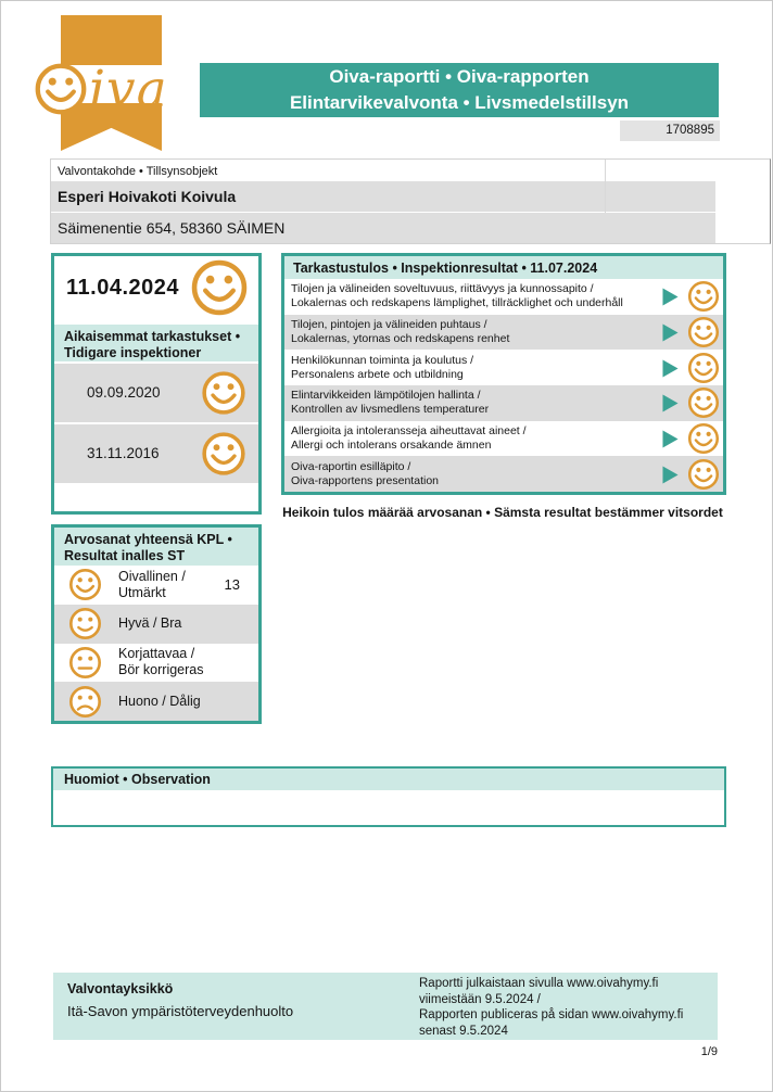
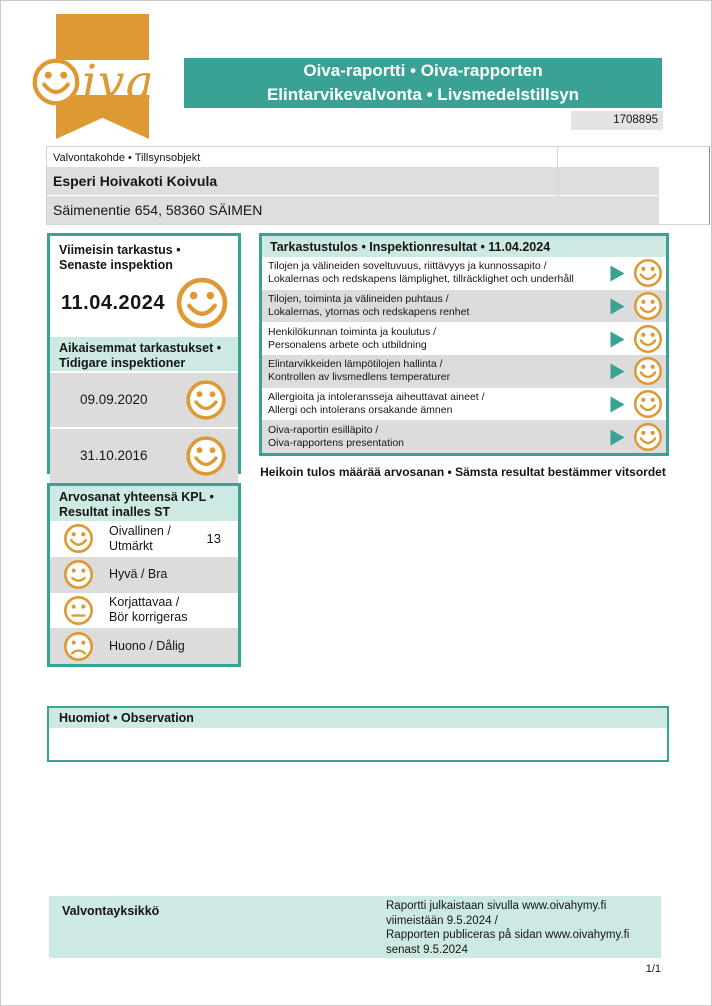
  iva
  Oiva-raportti • Oiva-rapporten
  Elintarvikevalvonta • Livsmedelstillsyn
  1708895
  Valvontakohde • Tillsynsobjekt
  Esperi Hoivakoti Koivula
  Säimenentie 654, 58360 SÄIMEN
+ Viimeisin tarkastus •
+ Senaste inspektion
  11.04.2024
  Aikaisemmat tarkastukset •
  Tidigare inspektioner
  09.09.2020
- 31.11.2016
+ 31.10.2016
- Tarkastustulos • Inspektionresultat • 11.07.2024
+ Tarkastustulos • Inspektionresultat • 11.04.2024
  Tilojen ja välineiden soveltuvuus, riittävyys ja kunnossapito /
  Lokalernas och redskapens lämplighet, tillräcklighet och underhåll
- Tilojen, pintojen ja välineiden puhtaus /
+ Tilojen, toiminta ja välineiden puhtaus /
  Lokalernas, ytornas och redskapens renhet
  Henkilökunnan toiminta ja koulutus /
  Personalens arbete och utbildning
  Elintarvikkeiden lämpötilojen hallinta /
  Kontrollen av livsmedlens temperaturer
  Allergioita ja intoleransseja aiheuttavat aineet /
  Allergi och intolerans orsakande ämnen
  Oiva-raportin esilläpito /
  Oiva-rapportens presentation
  Heikoin tulos määrää arvosanan • Sämsta resultat bestämmer vitsordet
  Arvosanat yhteensä KPL •
  Resultat inalles ST
  Oivallinen /
  Utmärkt
  13
  Hyvä / Bra
  Korjattavaa /
  Bör korrigeras
  Huono / Dålig
  Huomiot • Observation
  Valvontayksikkö
- Itä-Savon ympäristöterveydenhuolto
  Raportti julkaistaan sivulla www.oivahymy.fi
  viimeistään 9.5.2024 /
  Rapporten publiceras på sidan www.oivahymy.fi
  senast 9.5.2024
- 1/9
+ 1/1
